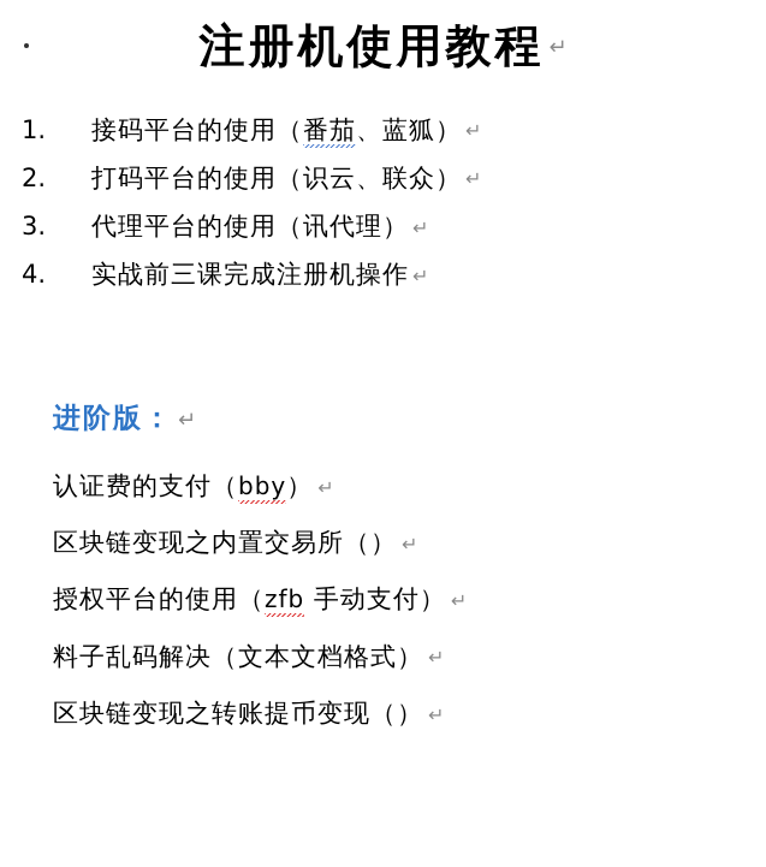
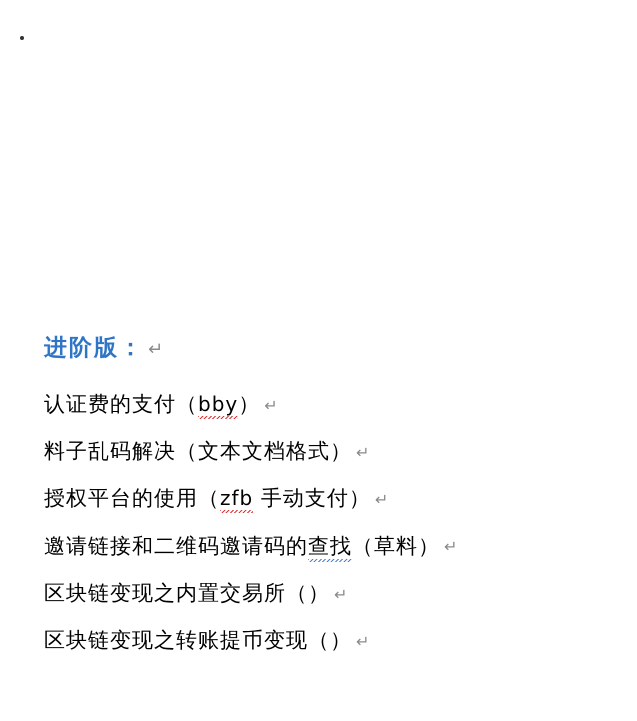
- 注册机使用教程 ↵
- 1.
- 接码平台的使用（番茄、蓝狐） ↵
- 2.
- 打码平台的使用（识云、联众） ↵
- 3.
- 代理平台的使用（讯代理） ↵
- 4.
- 实战前三课完成注册机操作 ↵
  进阶版： ↵
  认证费的支付（bby） ↵
- 区块链变现之内置交易所（） ↵
+ 料子乱码解决（文本文档格式） ↵
  授权平台的使用（zfb 手动支付） ↵
+ 邀请链接和二维码邀请码的查找（草料） ↵
- 料子乱码解决（文本文档格式） ↵
+ 区块链变现之内置交易所（） ↵
  区块链变现之转账提币变现（） ↵
